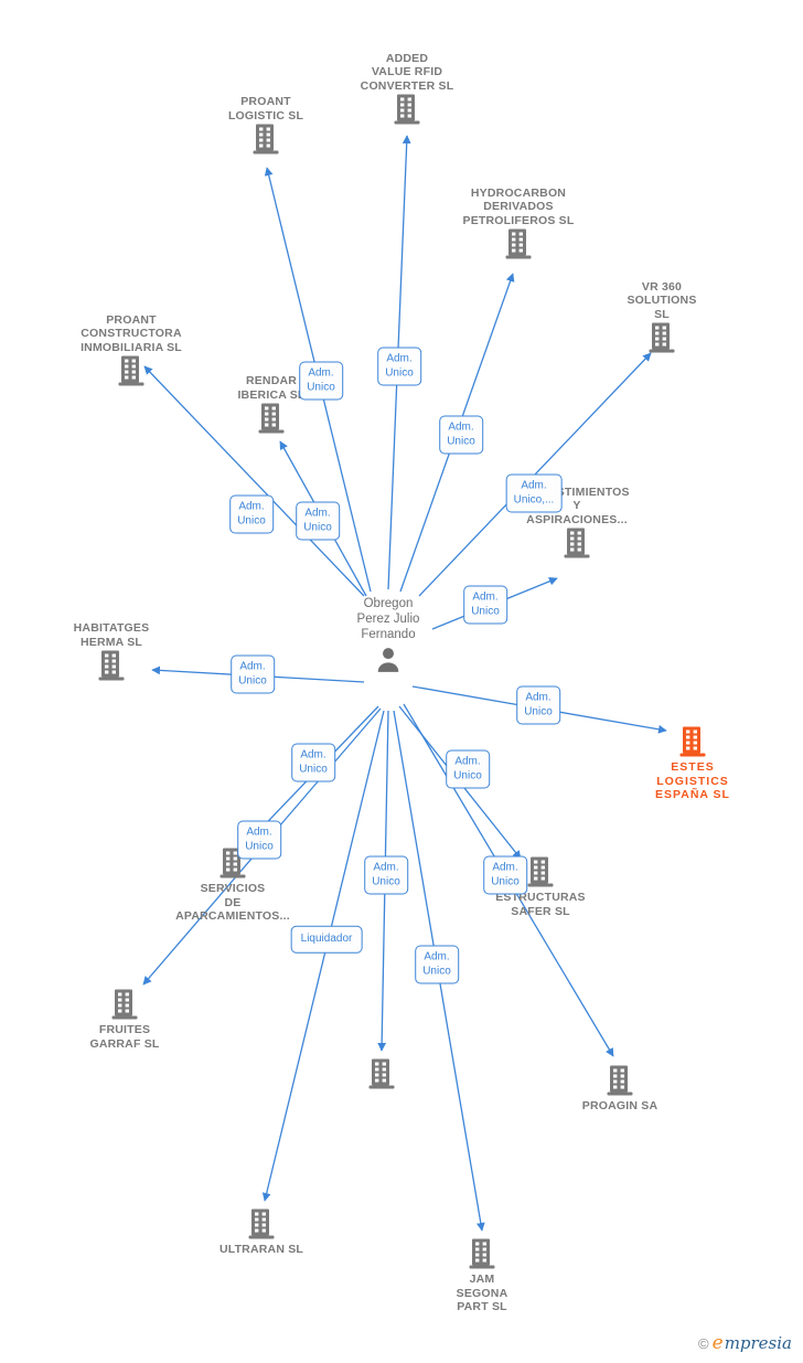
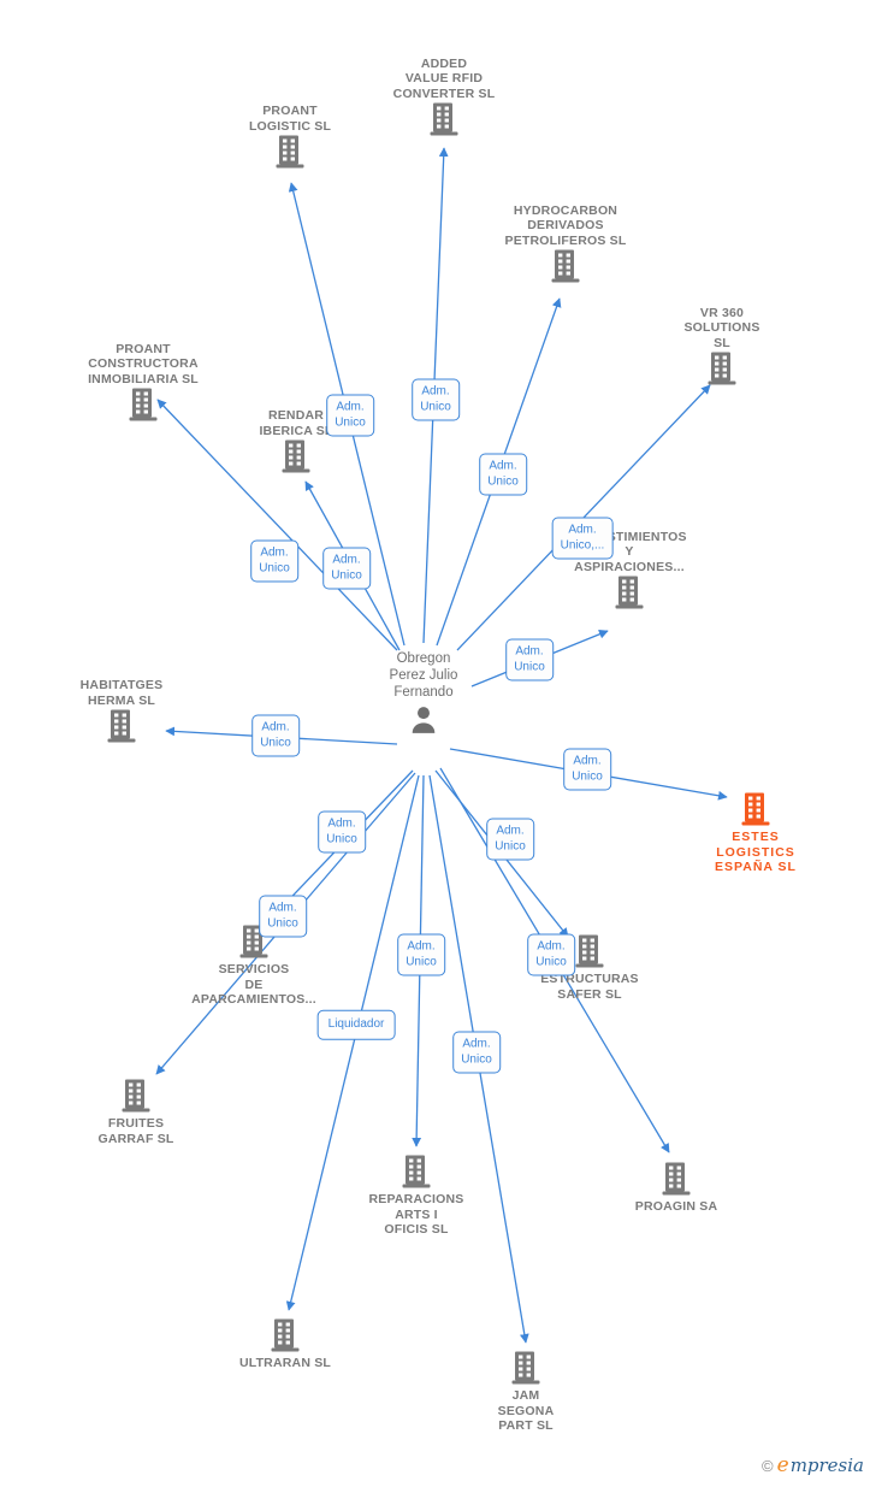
  Obregon
  Perez Julio
  Fernando
  PROANT
  LOGISTIC SL
  ADDED
  VALUE RFID
  CONVERTER SL
  HYDROCARBON
  DERIVADOS
  PETROLIFEROS SL
  VR 360
  SOLUTIONS
  SL
  PROANT
  CONSTRUCTORA
  INMOBILIARIA SL
  RENDAR
  IBERICA S
  Y
  ASPIRACIONES...
  HABITATGES
  HERMA SL
  ESTES
  LOGISTICS
  ESPAÑA SL
  SERVICIOS
  DE
  APARCAMIENTOS...
  ESTRUCTURAS
  SAFER SL
  FRUITES
  GARRAF SL
+ REPARACIONS
+ ARTS I
+ OFICIS SL
  PROAGIN SA
  ULTRARAN SL
  JAM
  SEGONA
  PART SL
  Adm.
  Unico
  Adm.
  Unico
  Adm.
  Unico
  Adm.
  Unico,...
  Adm.
  Unico
  Adm.
  Unico
  Adm.
  Unico
  Adm.
  Unico
  Adm.
  Unico
  Adm.
  Unico
  Adm.
  Unico
  Adm.
  Unico
  Adm.
  Unico
  Adm.
  Unico
  Liquidador
  Adm.
  Unico
  ©
  e
  mpresia
